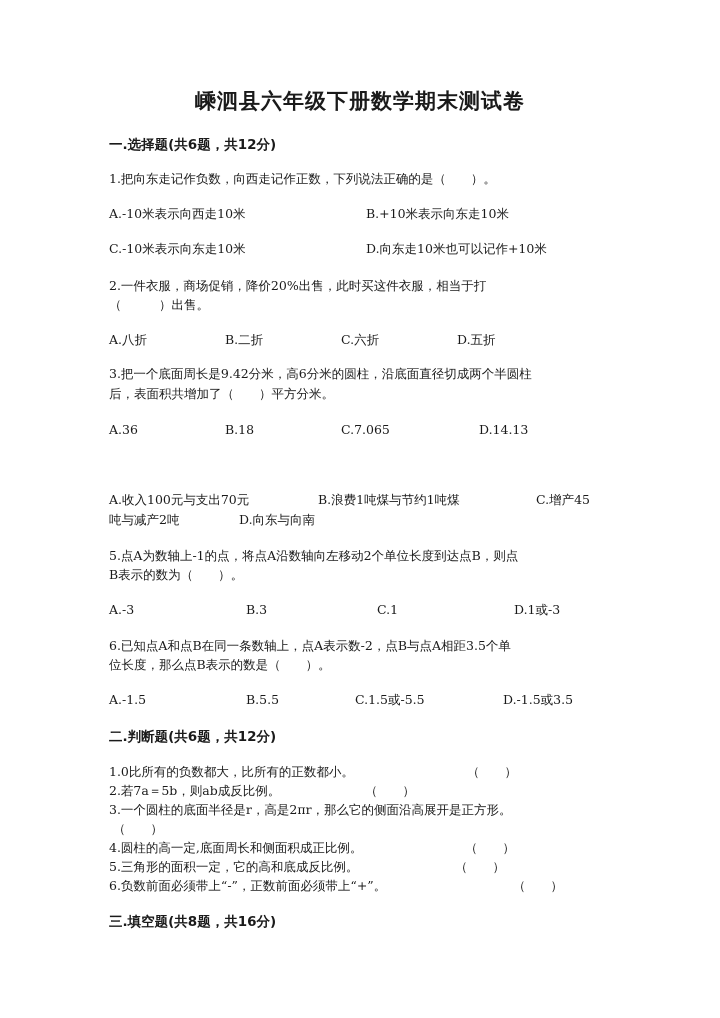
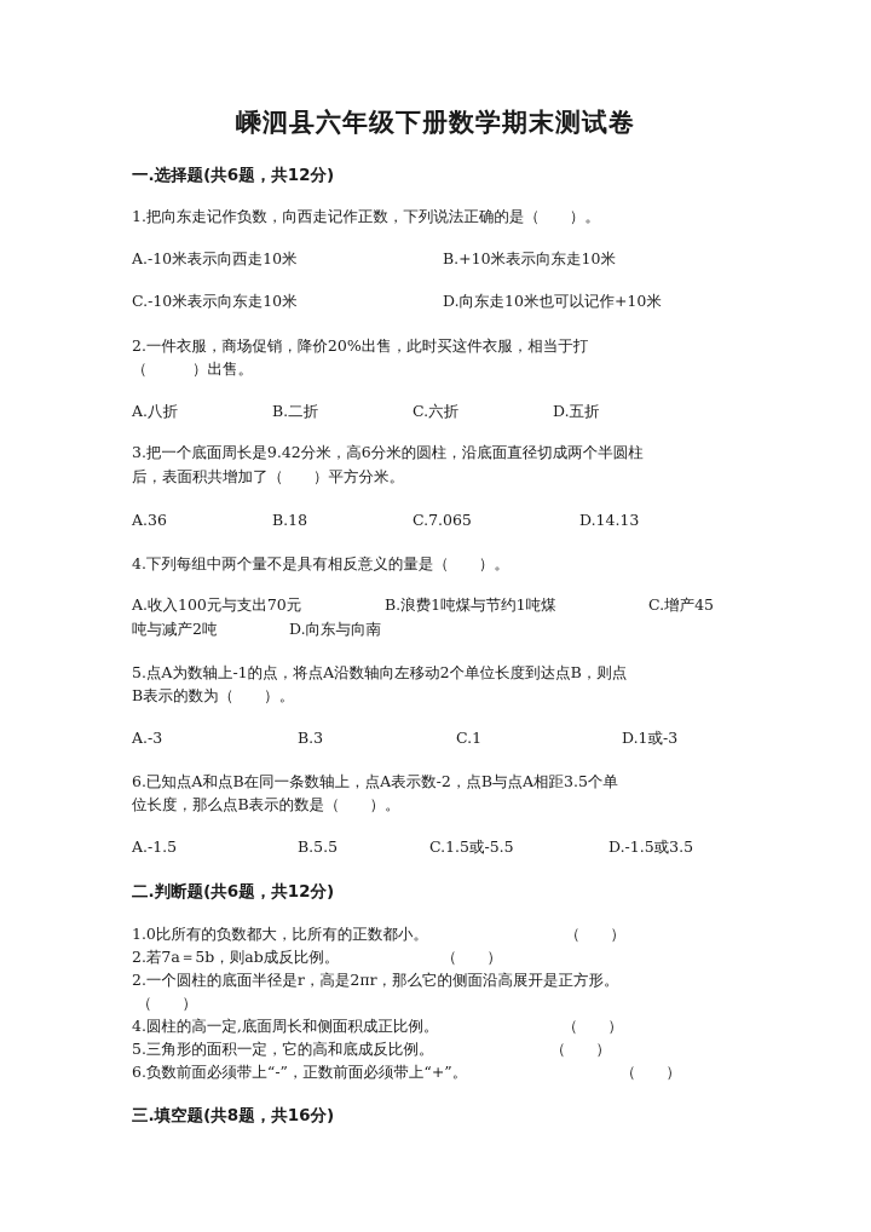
  嵊泗县六年级下册数学期末测试卷
  一.选择题(共6题，共12分)
  1.把向东走记作负数，向西走记作正数，下列说法正确的是（ ）。
  A.-10米表示向西走10米
  B.+10米表示向东走10米
  C.-10米表示向东走10米
  D.向东走10米也可以记作+10米
  2.一件衣服，商场促销，降价20%出售，此时买这件衣服，相当于打
  （ ）出售。
  A.八折
  B.二折
  C.六折
  D.五折
  3.把一个底面周长是9.42分米，高6分米的圆柱，沿底面直径切成两个半圆柱
  后，表面积共增加了（ ）平方分米。
  A.36
  B.18
  C.7.065
  D.14.13
+ 4.下列每组中两个量不是具有相反意义的量是（ ）。
  A.收入100元与支出70元
  B.浪费1吨煤与节约1吨煤
  C.增产45
  吨与减产2吨
  D.向东与向南
  5.点A为数轴上-1的点，将点A沿数轴向左移动2个单位长度到达点B，则点
  B表示的数为（ ）。
  A.-3
  B.3
  C.1
  D.1或-3
  6.已知点A和点B在同一条数轴上，点A表示数-2，点B与点A相距3.5个单
  位长度，那么点B表示的数是（ ）。
  A.-1.5
  B.5.5
  C.1.5或-5.5
  D.-1.5或3.5
  二.判断题(共6题，共12分)
  1.0比所有的负数都大，比所有的正数都小。
  （ ）
  2.若7a＝5b，则ab成反比例。
  （ ）
- 3.一个圆柱的底面半径是r，高是2πr，那么它的侧面沿高展开是正方形。
+ 2.一个圆柱的底面半径是r，高是2πr，那么它的侧面沿高展开是正方形。
  （ ）
  4.圆柱的高一定,底面周长和侧面积成正比例。
  （ ）
  5.三角形的面积一定，它的高和底成反比例。
  （ ）
  6.负数前面必须带上“-”，正数前面必须带上“+”。
  （ ）
  三.填空题(共8题，共16分)
